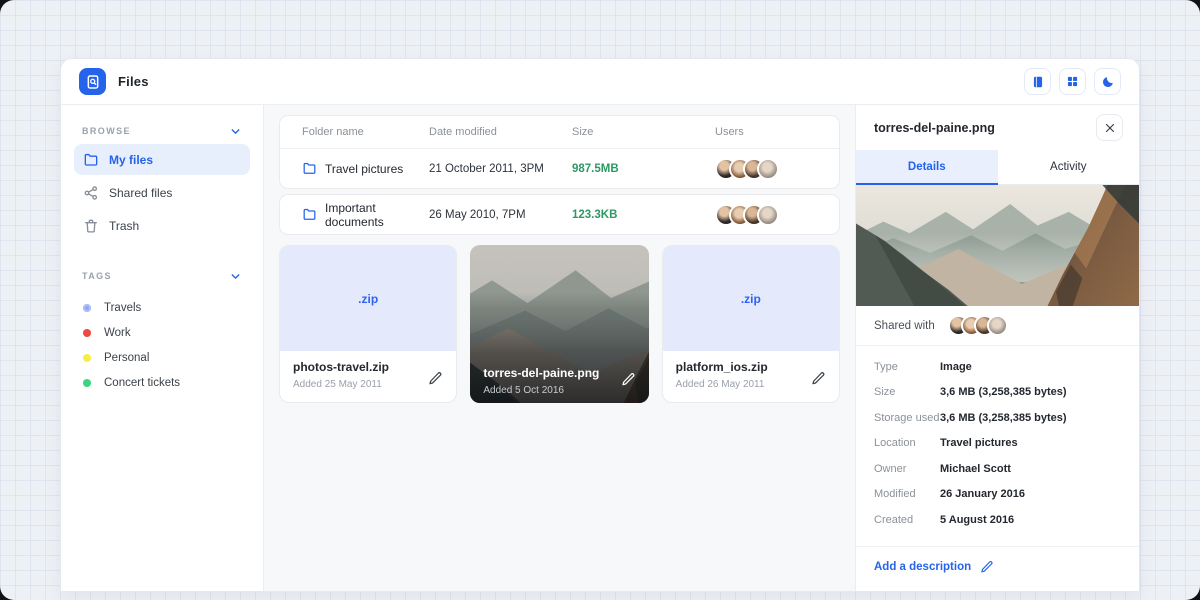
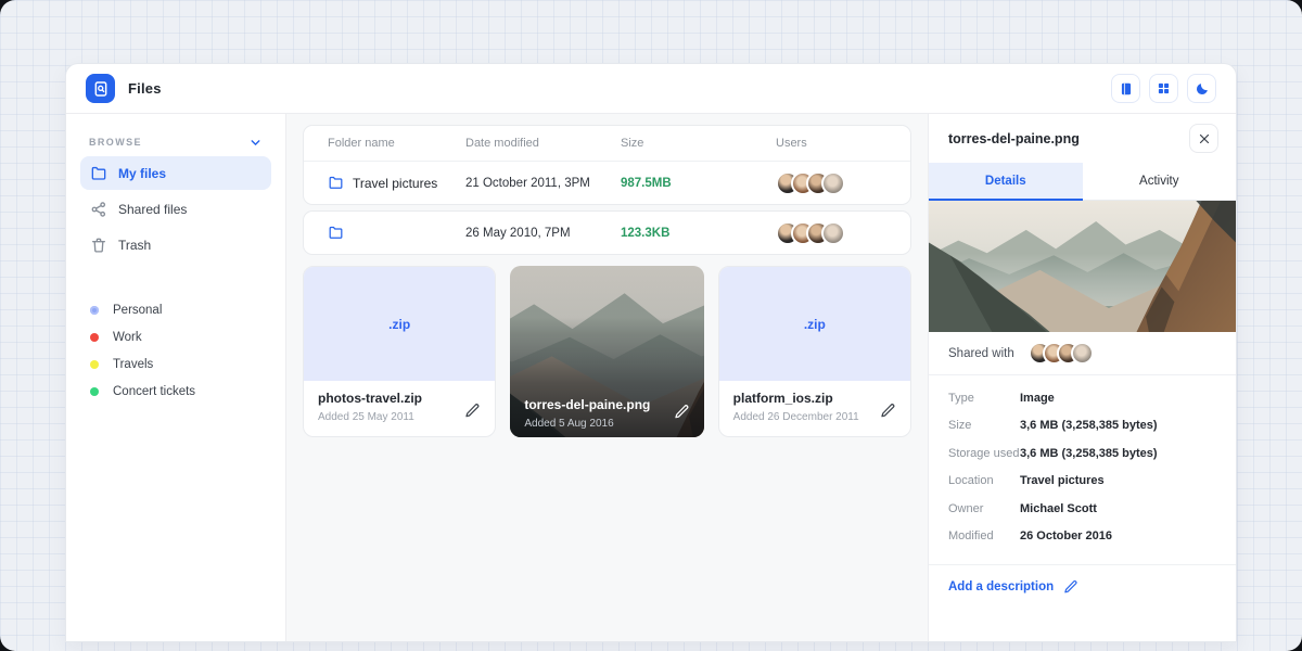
  Files
  BROWSE
  My files
  Shared files
  Trash
- TAGS
- Travels
+ Personal
  Work
- Personal
+ Travels
  Concert tickets
  Folder name
  Date modified
  Size
  Users
  Travel pictures
  21 October 2011, 3PM
  987.5MB
- Important documents
  26 May 2010, 7PM
  123.3KB
  .zip
  photos-travel.zip
  Added 25 May 2011
  torres-del-paine.png
- Added 5 Oct 2016
+ Added 5 Aug 2016
  .zip
  platform_ios.zip
- Added 26 May 2011
+ Added 26 December 2011
  torres-del-paine.png
  Details
  Activity
  Shared with
  Type
  Image
  Size
  3,6 MB (3,258,385 bytes)
  Storage used
  3,6 MB (3,258,385 bytes)
  Location
  Travel pictures
  Owner
  Michael Scott
  Modified
- 26 January 2016
+ 26 October 2016
- Created
- 5 August 2016
  Add a description
